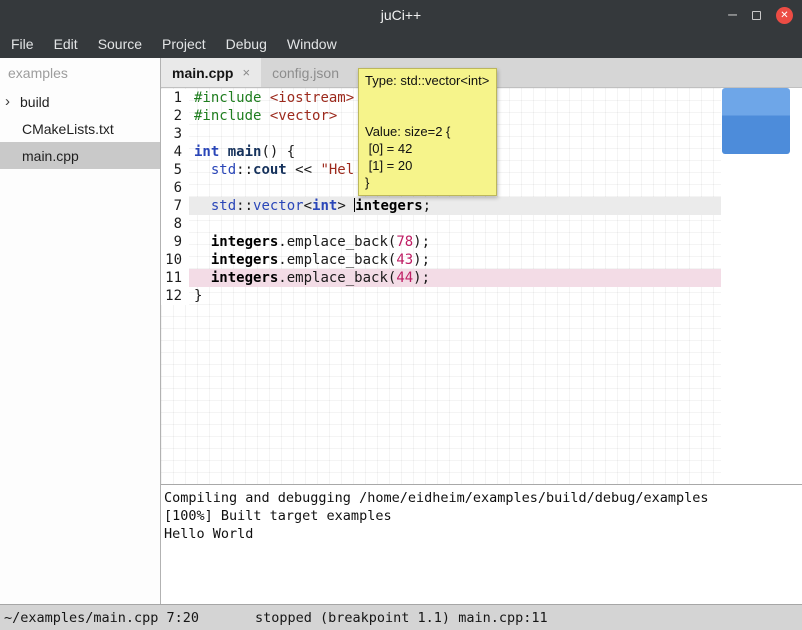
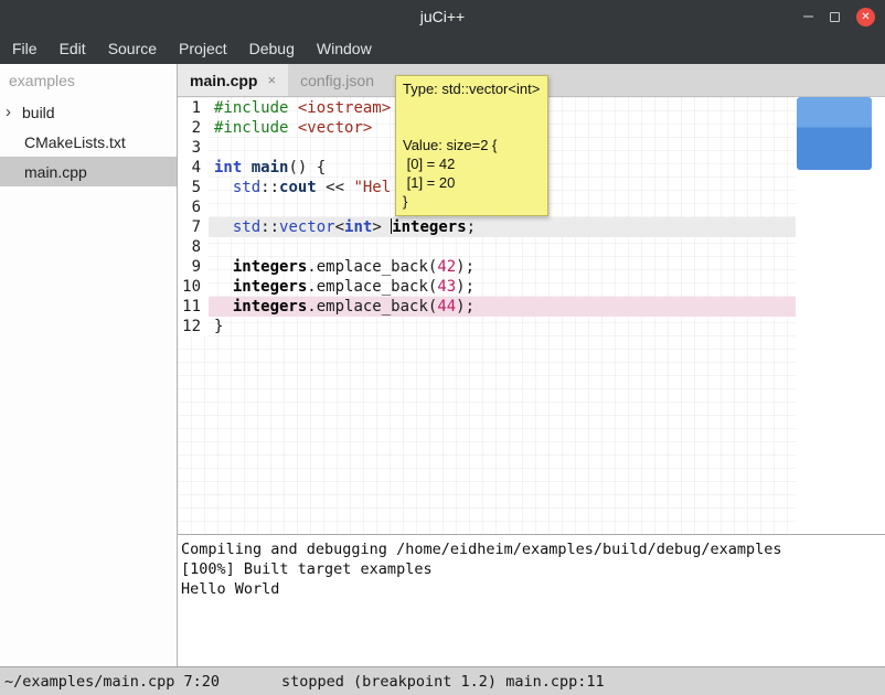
  juCi++
  –
  ✕
  File
  Edit
  Source
  Project
  Debug
  Window
  examples
  ›
  build
  CMakeLists.txt
  main.cpp
  main.cpp
  ×
  config.json
  1
  #include <iostream>
  2
  #include <vector>
  3
  4
  int main() {
  5
  std::cout << "Hel
  6
  7
  std::vector<int> integers;
  8
  9
- integers.emplace_back(78);
+ integers.emplace_back(42);
  10
  integers.emplace_back(43);
  11
  integers.emplace_back(44);
  12
  }
  Compiling and debugging /home/eidheim/examples/build/debug/examples
  [100%] Built target examples
  Hello World
  ~/examples/main.cpp 7:20
- stopped (breakpoint 1.1) main.cpp:11
+ stopped (breakpoint 1.2) main.cpp:11
  Type: std::vector<int>
  Value: size=2 {
  [0] = 42
  [1] = 20
  }
